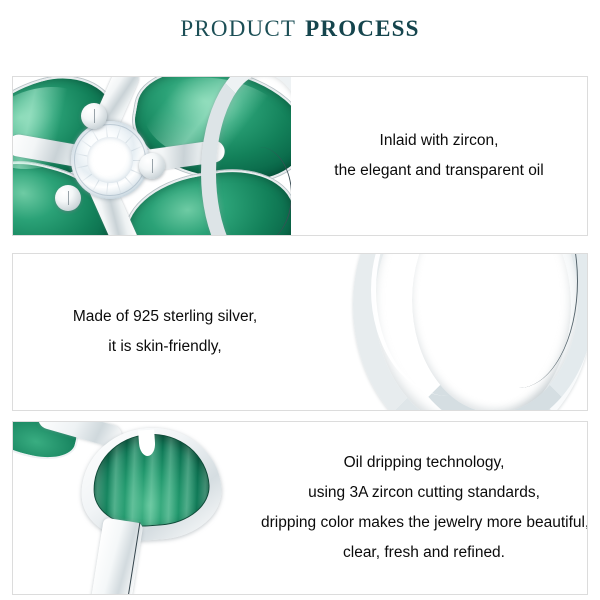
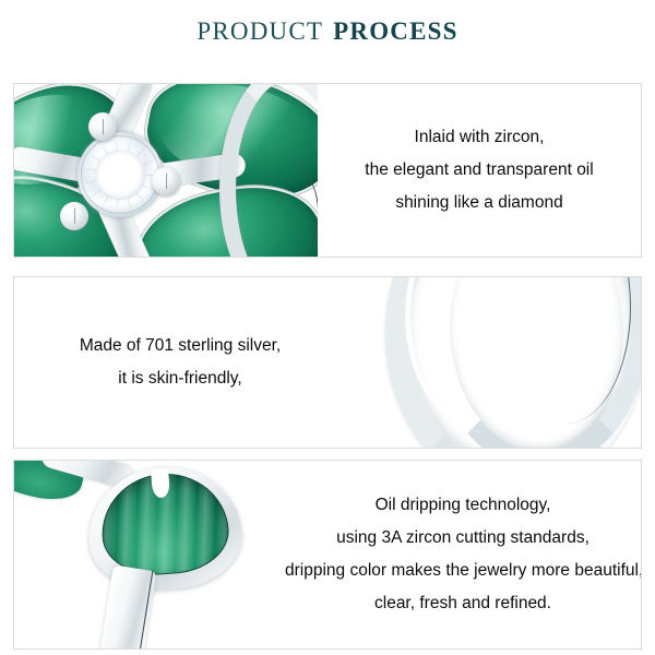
  PRODUCT PROCESS
  Inlaid with zircon,
  the elegant and transparent oil
+ shining like a diamond
- Made of 925 sterling silver,
+ Made of 701 sterling silver,
  it is skin-friendly,
  Oil dripping technology,
  using 3A zircon cutting standards,
  dripping color makes the jewelry more beautiful
  clear, fresh and refined.
